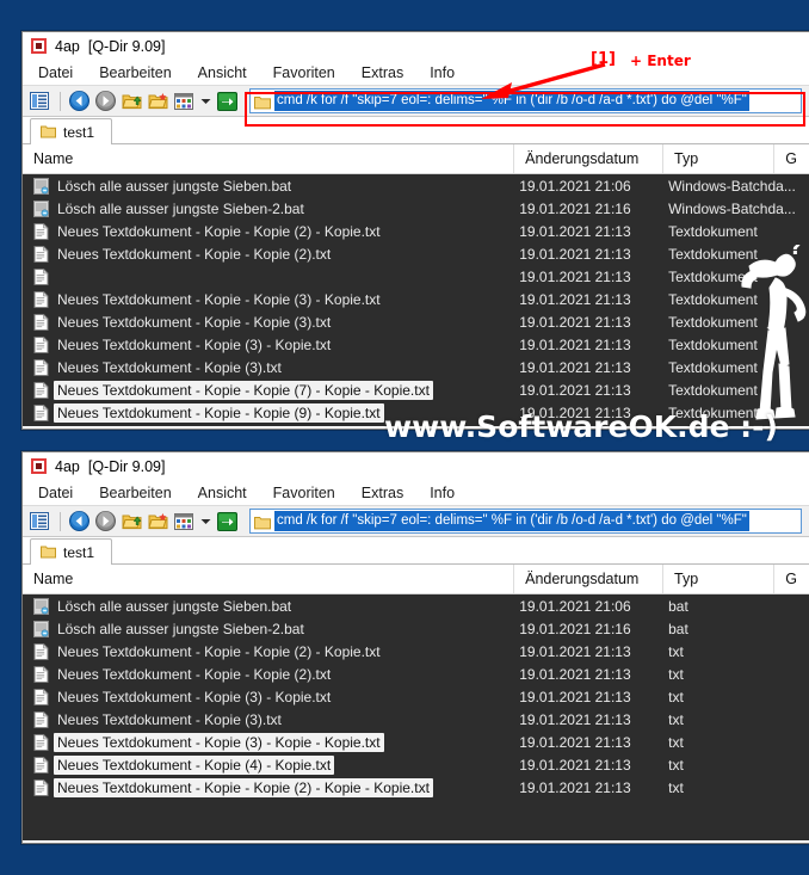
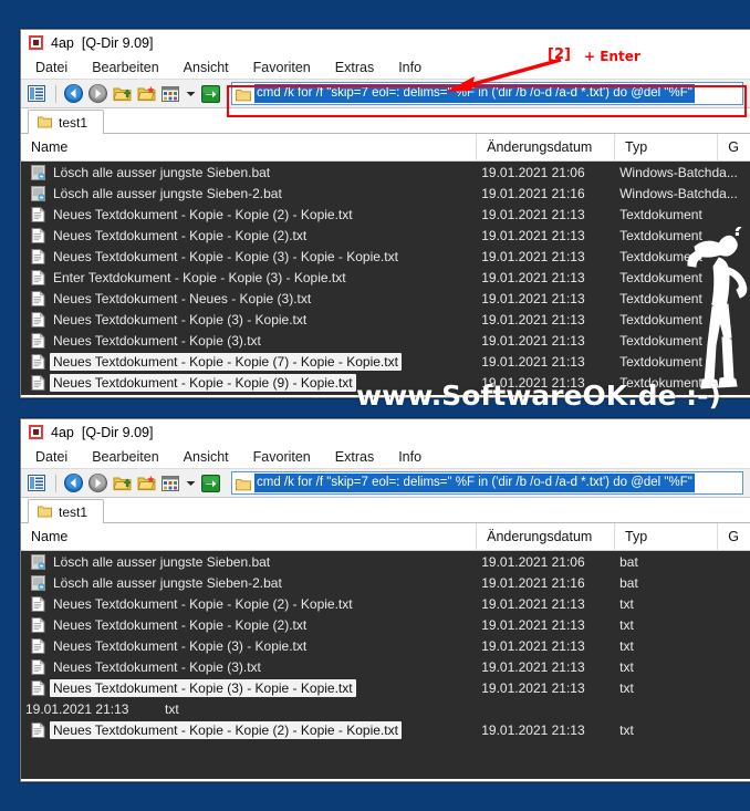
  4ap
  [Q-Dir 9.09]
  Datei
  Bearbeiten
  Ansicht
  Favoriten
  Extras
  Info
  cmd /k for /f "skip=7 eol=: delims=" %F in ('dir /b /o-d /a-d *.txt') do @del "%F"
  test1
  Name
  Änderungsdatum
  Typ
  G
  Lösch alle ausser jungste Sieben.bat
  19.01.2021 21:06
  Windows-Batchda...
  Lösch alle ausser jungste Sieben-2.bat
  19.01.2021 21:16
  Windows-Batchda...
  Neues Textdokument - Kopie - Kopie (2) - Kopie.txt
  19.01.2021 21:13
  Textdokument
  Neues Textdokument - Kopie - Kopie (2).txt
  19.01.2021 21:13
  Textdokument
+ Neues Textdokument - Kopie - Kopie (3) - Kopie - Kopie.txt
  19.01.2021 21:13
  Textdokume
- Neues Textdokument - Kopie - Kopie (3) - Kopie.txt
+ Enter Textdokument - Kopie - Kopie (3) - Kopie.txt
  19.01.2021 21:13
  Textdokument
- Neues Textdokument - Kopie - Kopie (3).txt
+ Neues Textdokument - Neues - Kopie (3).txt
  19.01.2021 21:13
  Textdokument
  Neues Textdokument - Kopie (3) - Kopie.txt
  19.01.2021 21:13
  Textdokument
  Neues Textdokument - Kopie (3).txt
  19.01.2021 21:13
  Textdokument
  Neues Textdokument - Kopie - Kopie (7) - Kopie - Kopie.txt
  19.01.2021 21:13
  Textdokument
  Neues Textdokument - Kopie - Kopie (9) - Kopie.txt
  19.01.2021 21:13
  Textdokument
  4ap
  [Q-Dir 9.09]
  Datei
  Bearbeiten
  Ansicht
  Favoriten
  Extras
  Info
  cmd /k for /f "skip=7 eol=: delims=" %F in ('dir /b /o-d /a-d *.txt') do @del "%F"
  test1
  Name
  Änderungsdatum
  Typ
  G
  Lösch alle ausser jungste Sieben.bat
  19.01.2021 21:06
  bat
  Lösch alle ausser jungste Sieben-2.bat
  19.01.2021 21:16
  bat
  Neues Textdokument - Kopie - Kopie (2) - Kopie.txt
  19.01.2021 21:13
  txt
  Neues Textdokument - Kopie - Kopie (2).txt
  19.01.2021 21:13
  txt
  Neues Textdokument - Kopie (3) - Kopie.txt
  19.01.2021 21:13
  txt
  Neues Textdokument - Kopie (3).txt
  19.01.2021 21:13
  txt
  Neues Textdokument - Kopie (3) - Kopie - Kopie.txt
  19.01.2021 21:13
  txt
- Neues Textdokument - Kopie (4) - Kopie.txt
  19.01.2021 21:13
  txt
  Neues Textdokument - Kopie - Kopie (2) - Kopie - Kopie.txt
  19.01.2021 21:13
  txt
- [1]
+ [2]
  + Enter
  www.SoftwareOK.de :-)
  ?
